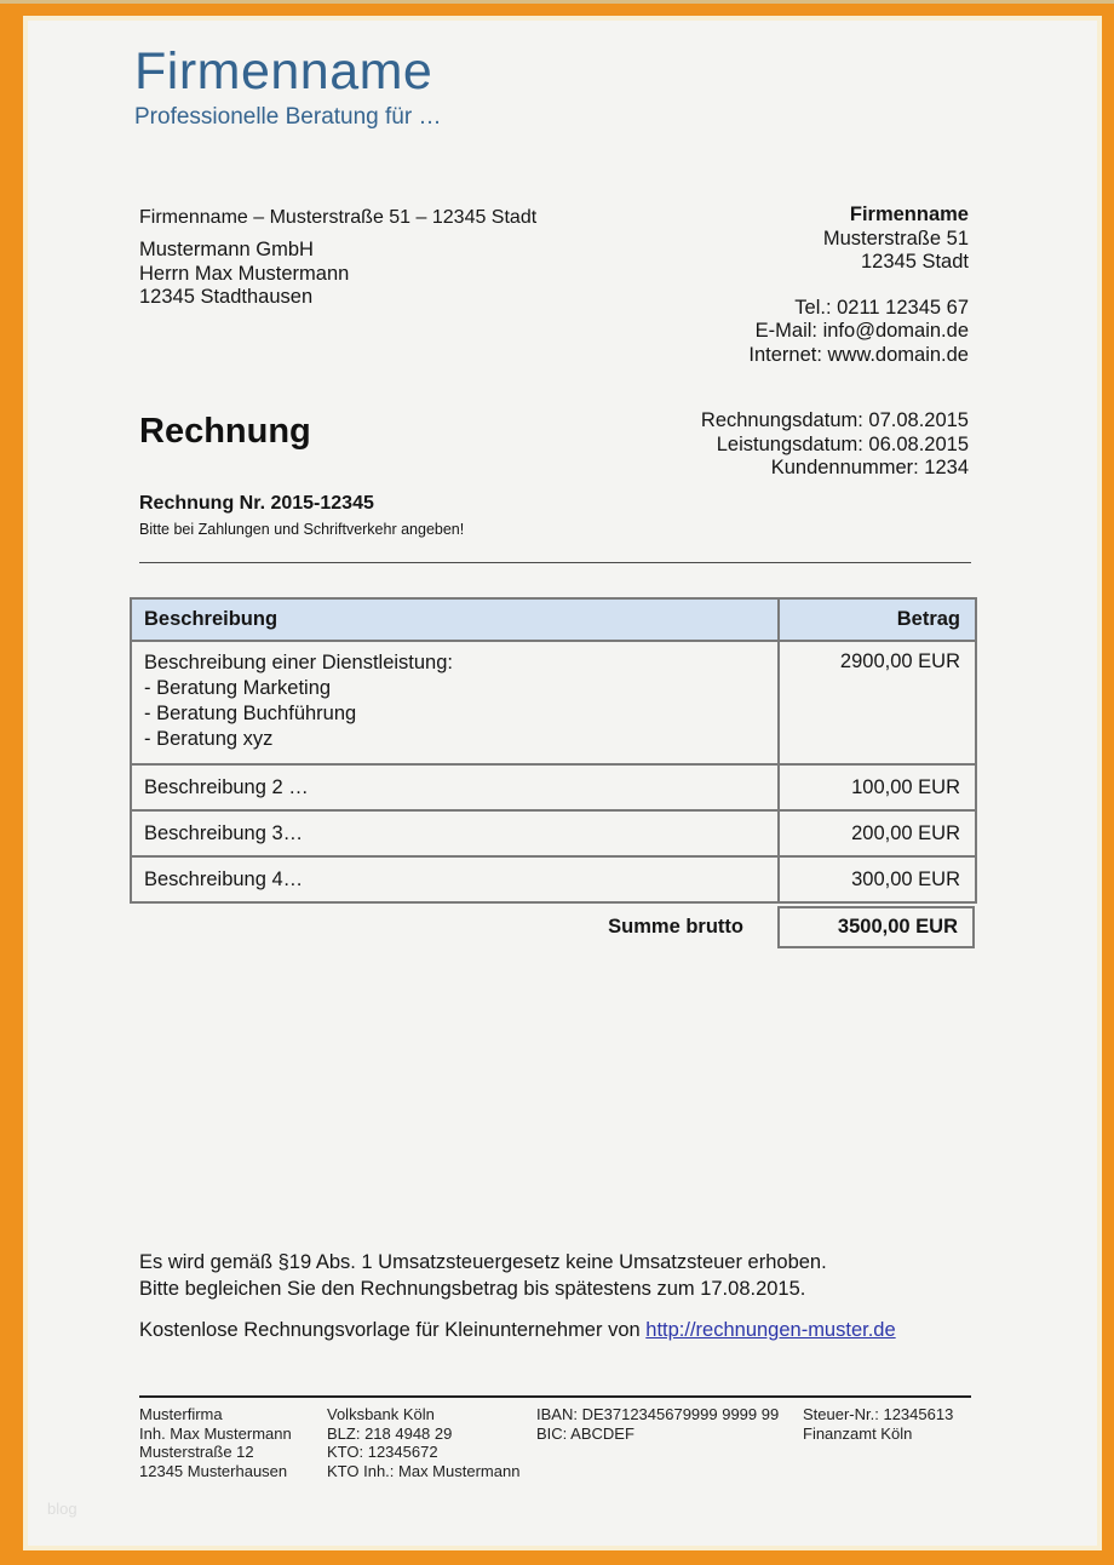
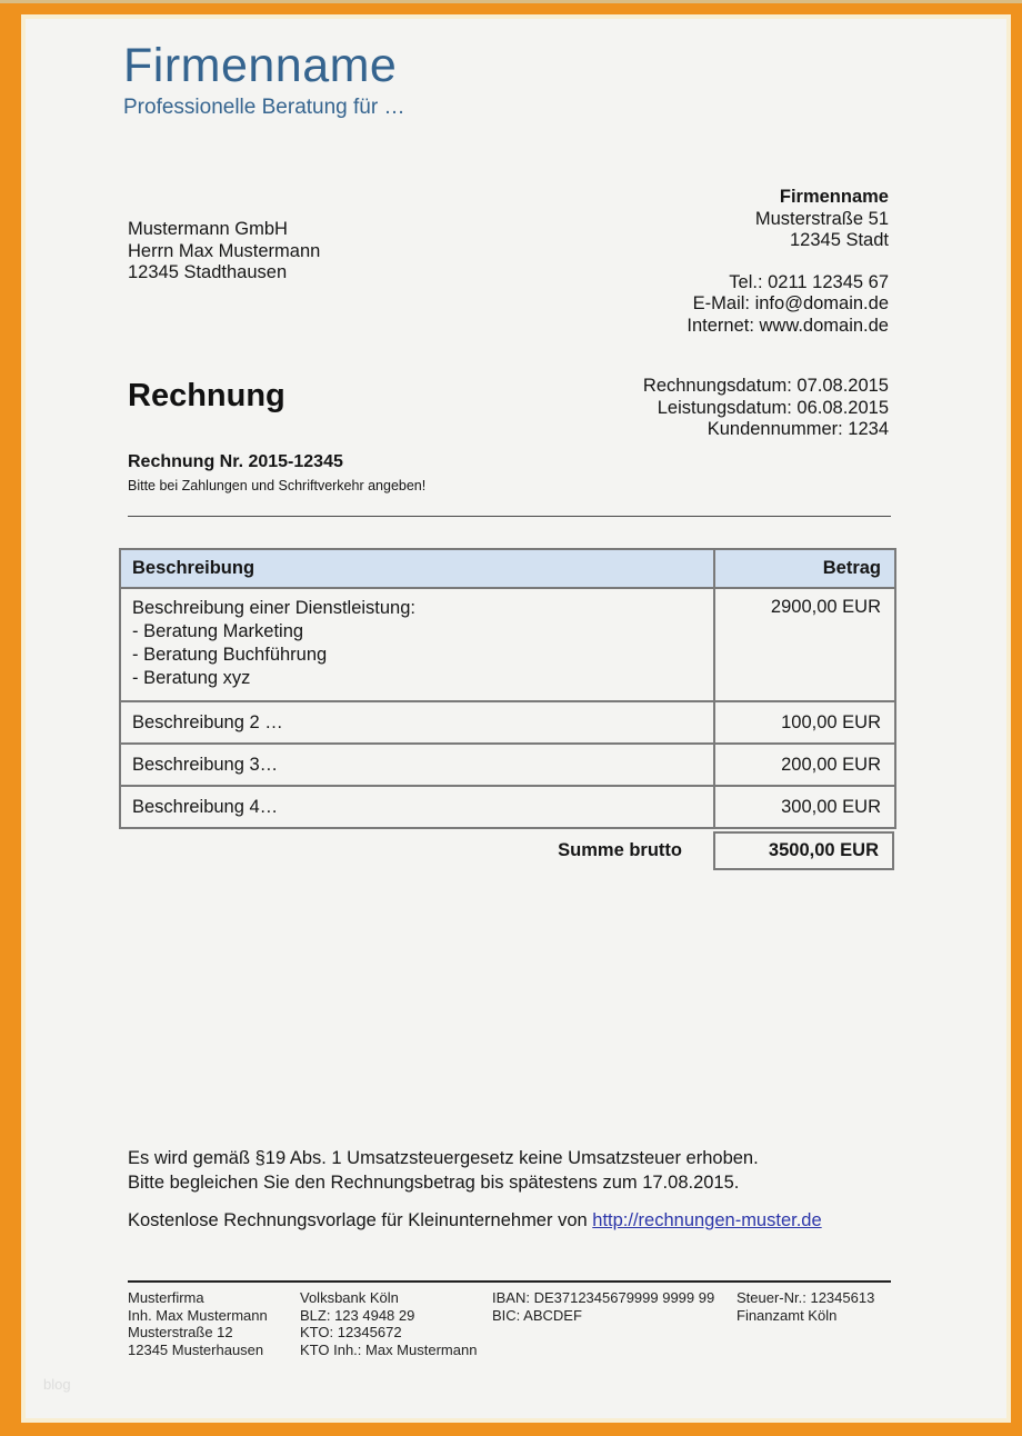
  Firmenname
  Professionelle Beratung für …
- Firmenname – Musterstraße 51 – 12345 Stadt
  Mustermann GmbH
  Herrn Max Mustermann
  12345 Stadthausen
  Firmenname
  Musterstraße 51
  12345 Stadt
  Tel.: 0211 12345 67
  E-Mail: info@domain.de
  Internet: www.domain.de
  Rechnung
  Rechnungsdatum: 07.08.2015
  Leistungsdatum: 06.08.2015
  Kundennummer: 1234
  Rechnung Nr. 2015-12345
  Bitte bei Zahlungen und Schriftverkehr angeben!
  Beschreibung	Betrag
  Beschreibung einer Dienstleistung: - Beratung Marketing - Beratung Buchführung - Beratung xyz	2900,00 EUR
  Beschreibung 2 …	100,00 EUR
  Beschreibung 3…	200,00 EUR
  Beschreibung 4…	300,00 EUR
  Summe brutto
  3500,00 EUR
  Es wird gemäß §19 Abs. 1 Umsatzsteuergesetz keine Umsatzsteuer erhoben.
  Bitte begleichen Sie den Rechnungsbetrag bis spätestens zum 17.08.2015.
  Kostenlose Rechnungsvorlage für Kleinunternehmer von http://rechnungen-muster.de
  Musterfirma
  Inh. Max Mustermann
  Musterstraße 12
  12345 Musterhausen
  Volksbank Köln
- BLZ: 218 4948 29
+ BLZ: 123 4948 29
  KTO: 12345672
  KTO Inh.: Max Mustermann
  IBAN: DE3712345679999 9999 99
  BIC: ABCDEF
  Steuer-Nr.: 12345613
  Finanzamt Köln
